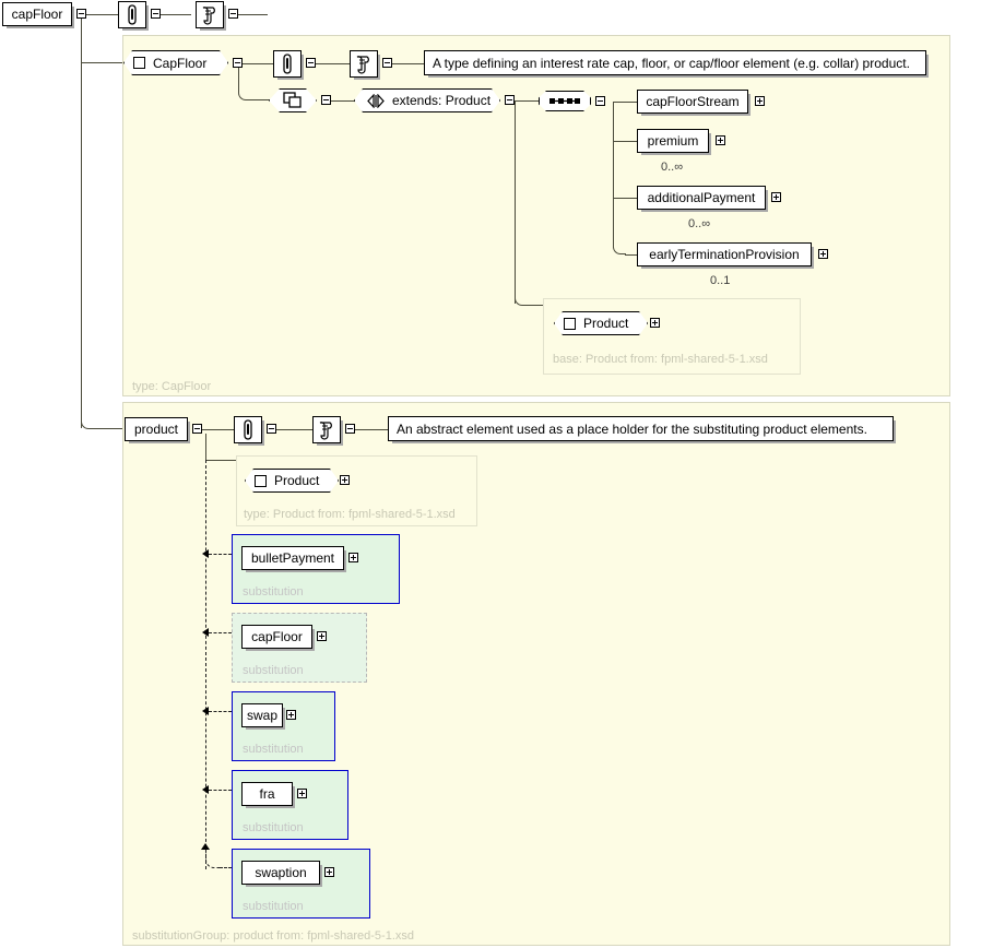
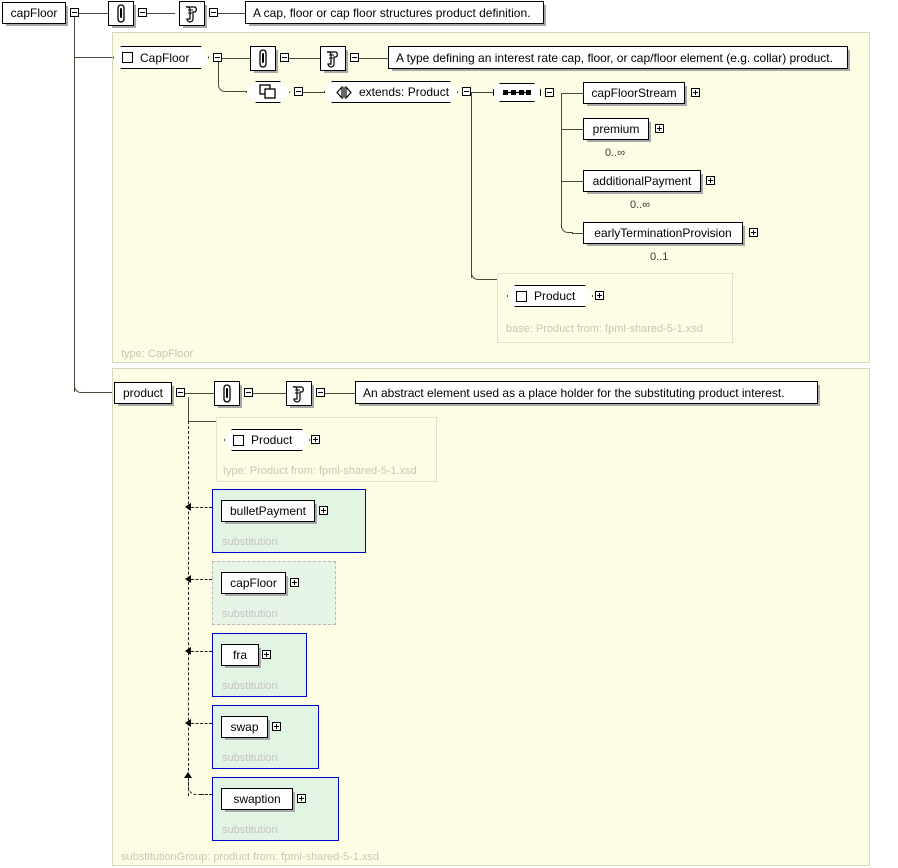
  capFloor
+ A cap, floor or cap floor structures product definition.
  type: CapFloor
  CapFloor
  A type defining an interest rate cap, floor, or cap/floor element (e.g. collar) product.
  extends: Product
  capFloorStream
  premium
  0..∞
  additionalPayment
  0..∞
  earlyTerminationProvision
  0..1
  Product
  base: Product from: fpml-shared-5-1.xsd
  substitutionGroup: product from: fpml-shared-5-1.xsd
  product
- An abstract element used as a place holder for the substituting product elements.
+ An abstract element used as a place holder for the substituting product interest.
  Product
  type: Product from: fpml-shared-5-1.xsd
  substitution
  bulletPayment
  substitution
  capFloor
  substitution
- swap
+ fra
  substitution
- fra
+ swap
  substitution
  swaption
